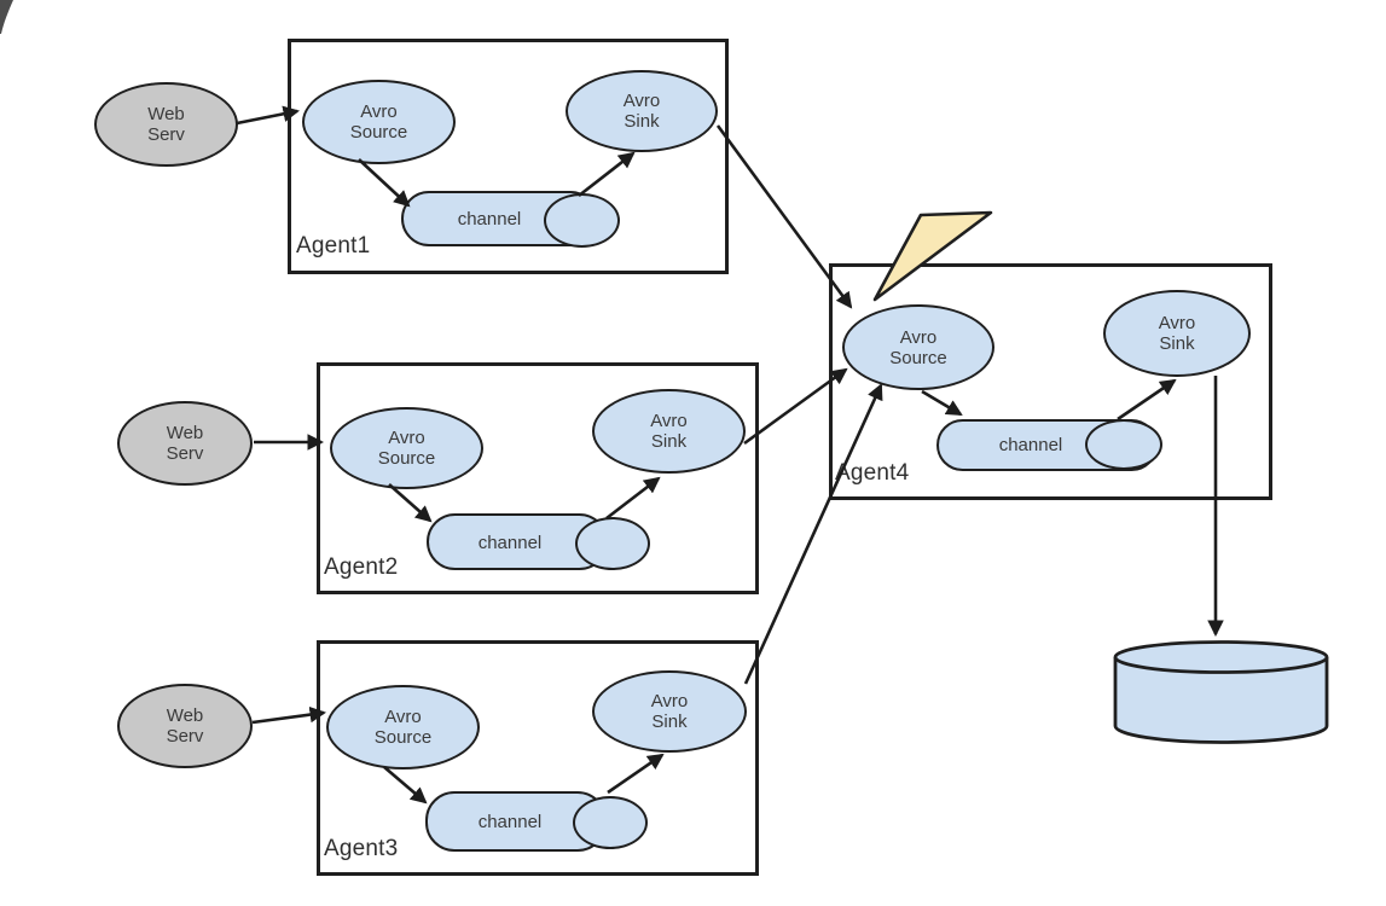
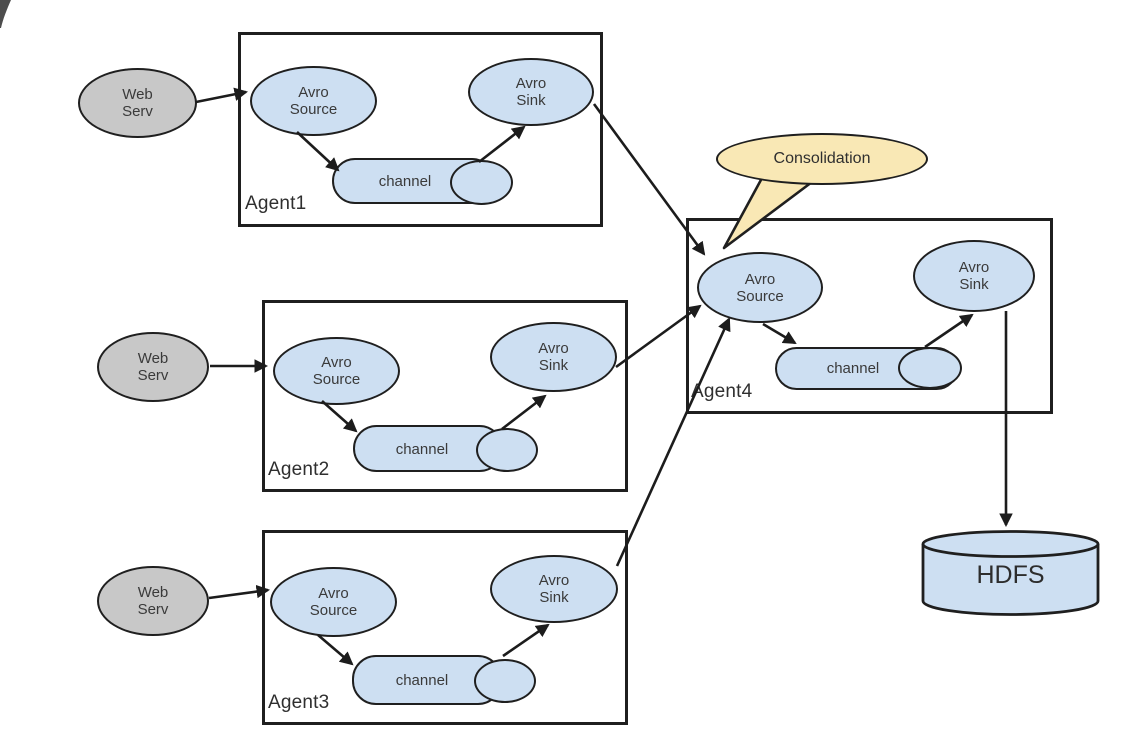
  Agent1
  Agent2
  Agent3
  gent4
  Web
  Serv
  Web
  Serv
  Web
  Serv
  Avro
  Source
  channel
  Avro
  Sink
  Avro
  Source
  channel
  Avro
  Sink
  Avro
  Source
  channel
  Avro
  Sink
  Avro
  Source
  channel
  Avro
  Sink
+ Consolidation
+ HDFS
